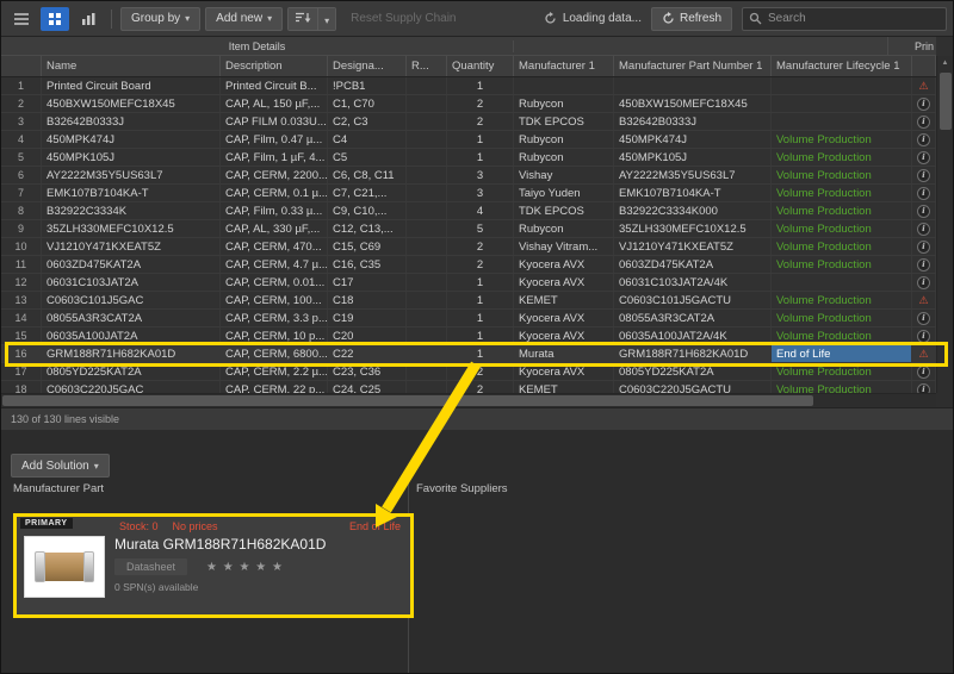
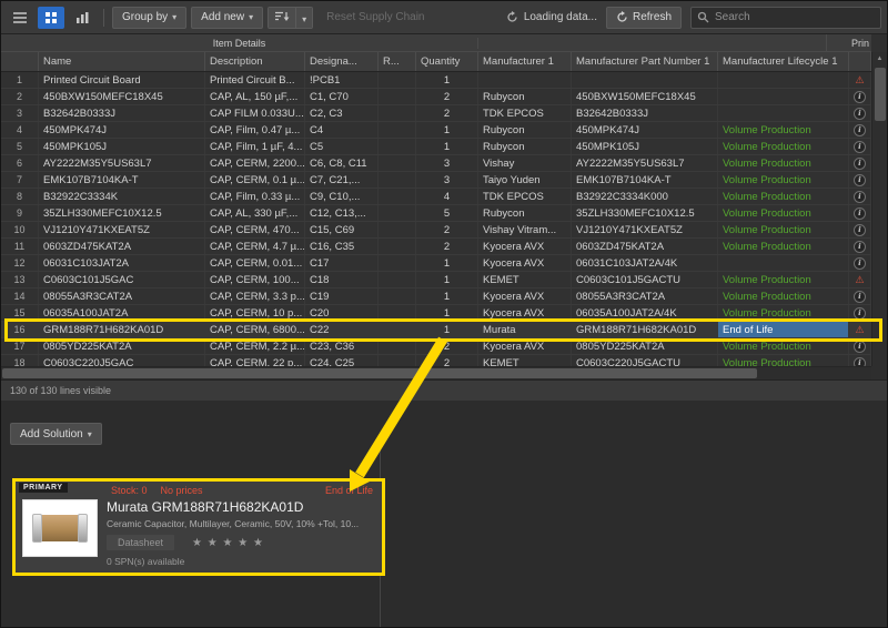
  Group by
  Add new
  Reset Supply Chain
  Loading data...
  Refresh
  Search
  Item Details
  Prin
  Name
  Description
  Designa...
  R...
  Quantity
  Manufacturer 1
  Manufacturer Part Number 1
  Manufacturer Lifecycle 1
  1
  Printed Circuit Board
  Printed Circuit B...
  !PCB1
  1
  2
  450BXW150MEFC18X45
  CAP, AL, 150 µF,...
  C1, C70
  2
  Rubycon
  450BXW150MEFC18X45
  3
  B32642B0333J
  CAP FILM 0.033U...
  C2, C3
  2
  TDK EPCOS
  B32642B0333J
  4
  450MPK474J
  CAP, Film, 0.47 µ...
  C4
  1
  Rubycon
  450MPK474J
  Volume Production
  5
  450MPK105J
  CAP, Film, 1 µF, 4...
  C5
  1
  Rubycon
  450MPK105J
  Volume Production
  6
  AY2222M35Y5US63L7
  CAP, CERM, 2200...
  C6, C8, C11
  3
  Vishay
  AY2222M35Y5US63L7
  Volume Production
  7
  EMK107B7104KA-T
  CAP, CERM, 0.1 µ...
  C7, C21,...
  3
  Taiyo Yuden
  EMK107B7104KA-T
  Volume Production
  8
  B32922C3334K
  CAP, Film, 0.33 µ...
  C9, C10,...
  4
  TDK EPCOS
  B32922C3334K000
  Volume Production
  9
  35ZLH330MEFC10X12.5
  CAP, AL, 330 µF,...
  C12, C13,...
  5
  Rubycon
  35ZLH330MEFC10X12.5
  Volume Production
  10
  VJ1210Y471KXEAT5Z
  CAP, CERM, 470...
  C15, C69
  2
  Vishay Vitram...
  VJ1210Y471KXEAT5Z
  Volume Production
  11
  0603ZD475KAT2A
  CAP, CERM, 4.7 µ...
  C16, C35
  2
  Kyocera AVX
  0603ZD475KAT2A
  Volume Production
  12
  06031C103JAT2A
  CAP, CERM, 0.01...
  C17
  1
  Kyocera AVX
  06031C103JAT2A/4K
  13
  C0603C101J5GAC
  CAP, CERM, 100...
  C18
  1
  KEMET
  C0603C101J5GACTU
  Volume Production
  14
  08055A3R3CAT2A
  CAP, CERM, 3.3 p...
  C19
  1
  Kyocera AVX
  08055A3R3CAT2A
  Volume Production
  15
  06035A100JAT2A
  CAP, CERM, 10 p...
  C20
  1
  Kyocera AVX
  06035A100JAT2A/4K
  Volume Production
  16
  GRM188R71H682KA01D
  CAP, CERM, 6800...
  C22
  1
  Murata
  GRM188R71H682KA01D
  End of Life
  17
  0805YD225KAT2A
  CAP, CERM, 2.2 µ...
  C23, C36
  2
  Kyocera AVX
  0805YD225KAT2A
  Volume Production
  18
  C0603C220J5GAC
  CAP, CERM, 22 p...
  C24, C25
  2
  KEMET
  C0603C220J5GACTU
  Volume Production
  130 of 130 lines visible
  Add Solution
- Manufacturer Part
- Favorite Suppliers
  Stock: 0
  No prices
  End of Life
  Murata GRM188R71H682KA01D
+ Ceramic Capacitor, Multilayer, Ceramic, 50V, 10% +Tol, 10...
  Datasheet
  ★ ★ ★ ★ ★
  0 SPN(s) available
